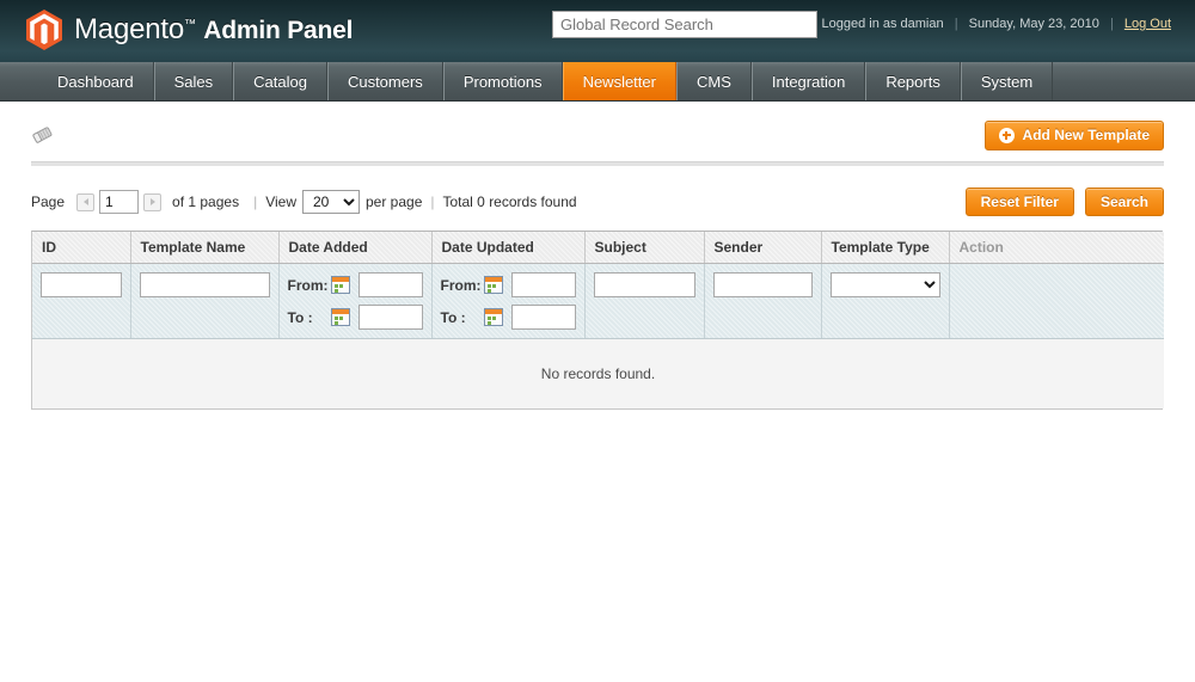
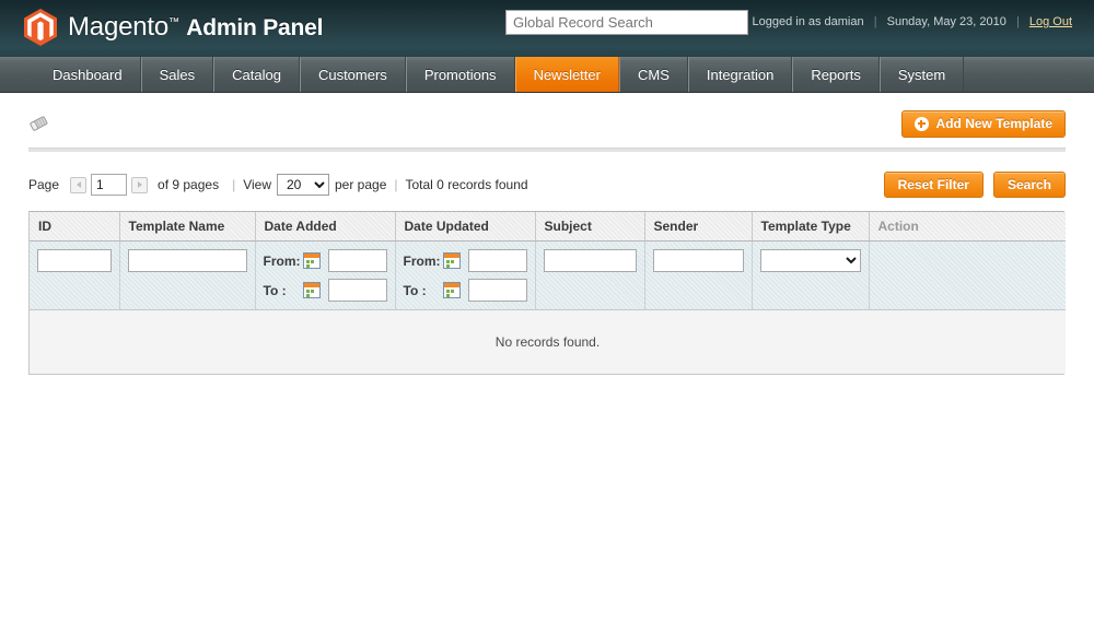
  Magento™ Admin Panel
  Global Record Search
  Logged in as damian | Sunday, May 23, 2010 | Log Out
  Dashboard
  Sales
  Catalog
  Customers
  Promotions
  Newsletter
  CMS
  Integration
  Reports
  System
  Add New Template
  Page
  1
- of 1 pages
+ of 9 pages
  |
  View
  20
  per page
  |
  Total 0 records found
  Reset Filter
  Search
  ID	Template Name	Date Added	Date Updated	Subject	Sender	Template Type	Action
  		From: To :	From: To :
  No records found.
